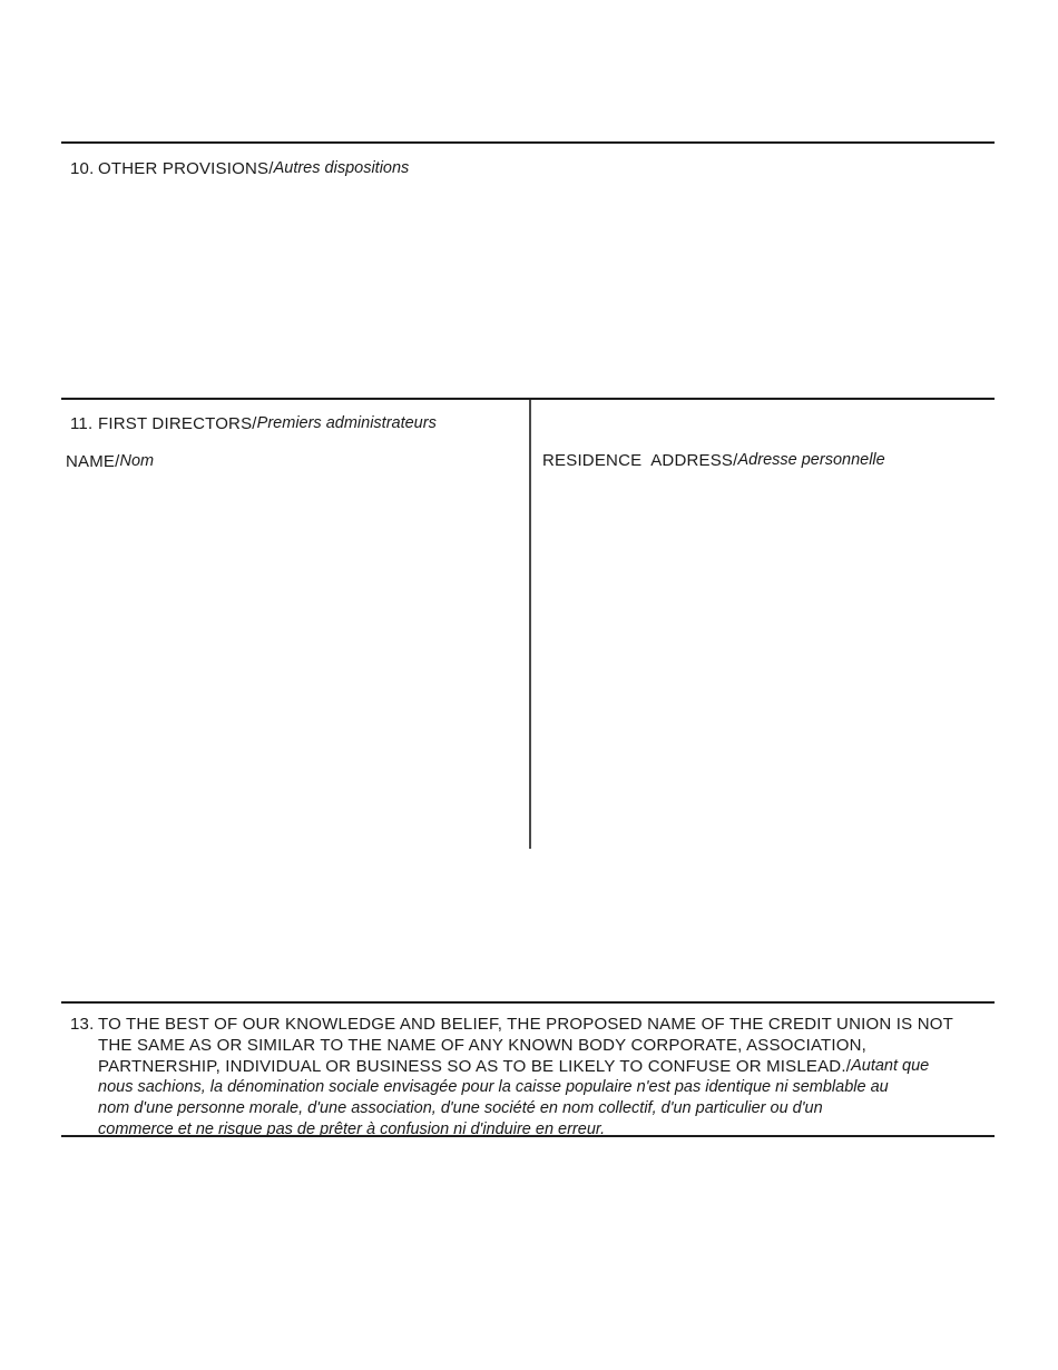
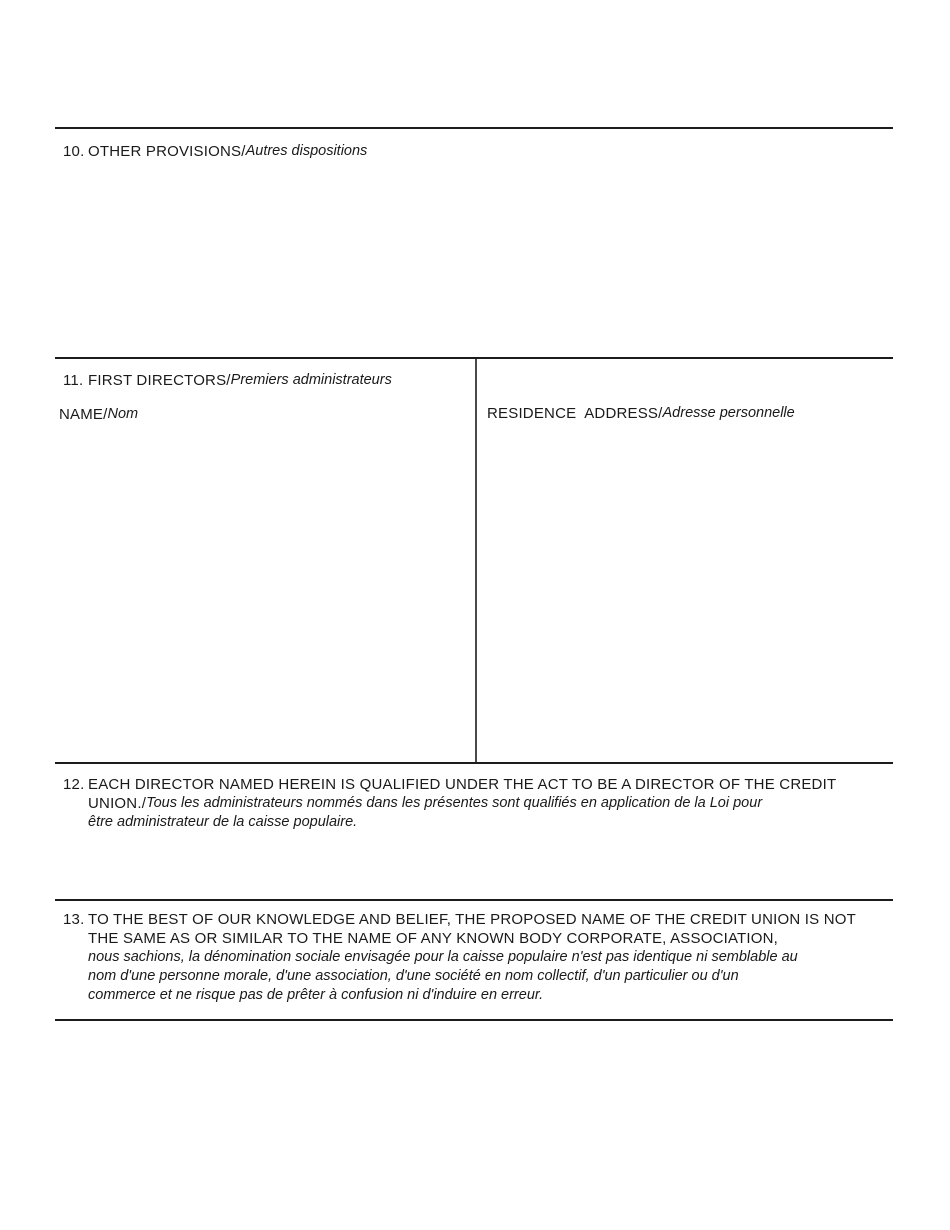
  10.
  OTHER PROVISIONS/
  Autres dispositions
  11.
  FIRST DIRECTORS/
  Premiers administrateurs
  NAME/
  Nom
  RESIDENCE ADDRESS/
  Adresse personnelle
+ 12.
+ EACH DIRECTOR NAMED HEREIN IS QUALIFIED UNDER THE ACT TO BE A DIRECTOR OF THE CREDIT
+ UNION./
+ Tous les administrateurs nommés dans les présentes sont qualifiés en application de la Loi pour
+ être administrateur de la caisse populaire.
  13.
  TO THE BEST OF OUR KNOWLEDGE AND BELIEF, THE PROPOSED NAME OF THE CREDIT UNION IS NOT
  THE SAME AS OR SIMILAR TO THE NAME OF ANY KNOWN BODY CORPORATE, ASSOCIATION,
- PARTNERSHIP, INDIVIDUAL OR BUSINESS SO AS TO BE LIKELY TO CONFUSE OR MISLEAD./
- Autant que
  nous sachions, la dénomination sociale envisagée pour la caisse populaire n'est pas identique ni semblable au
  nom d'une personne morale, d'une association, d'une société en nom collectif, d'un particulier ou d'un
  commerce et ne risque pas de prêter à confusion ni d'induire en erreur.
